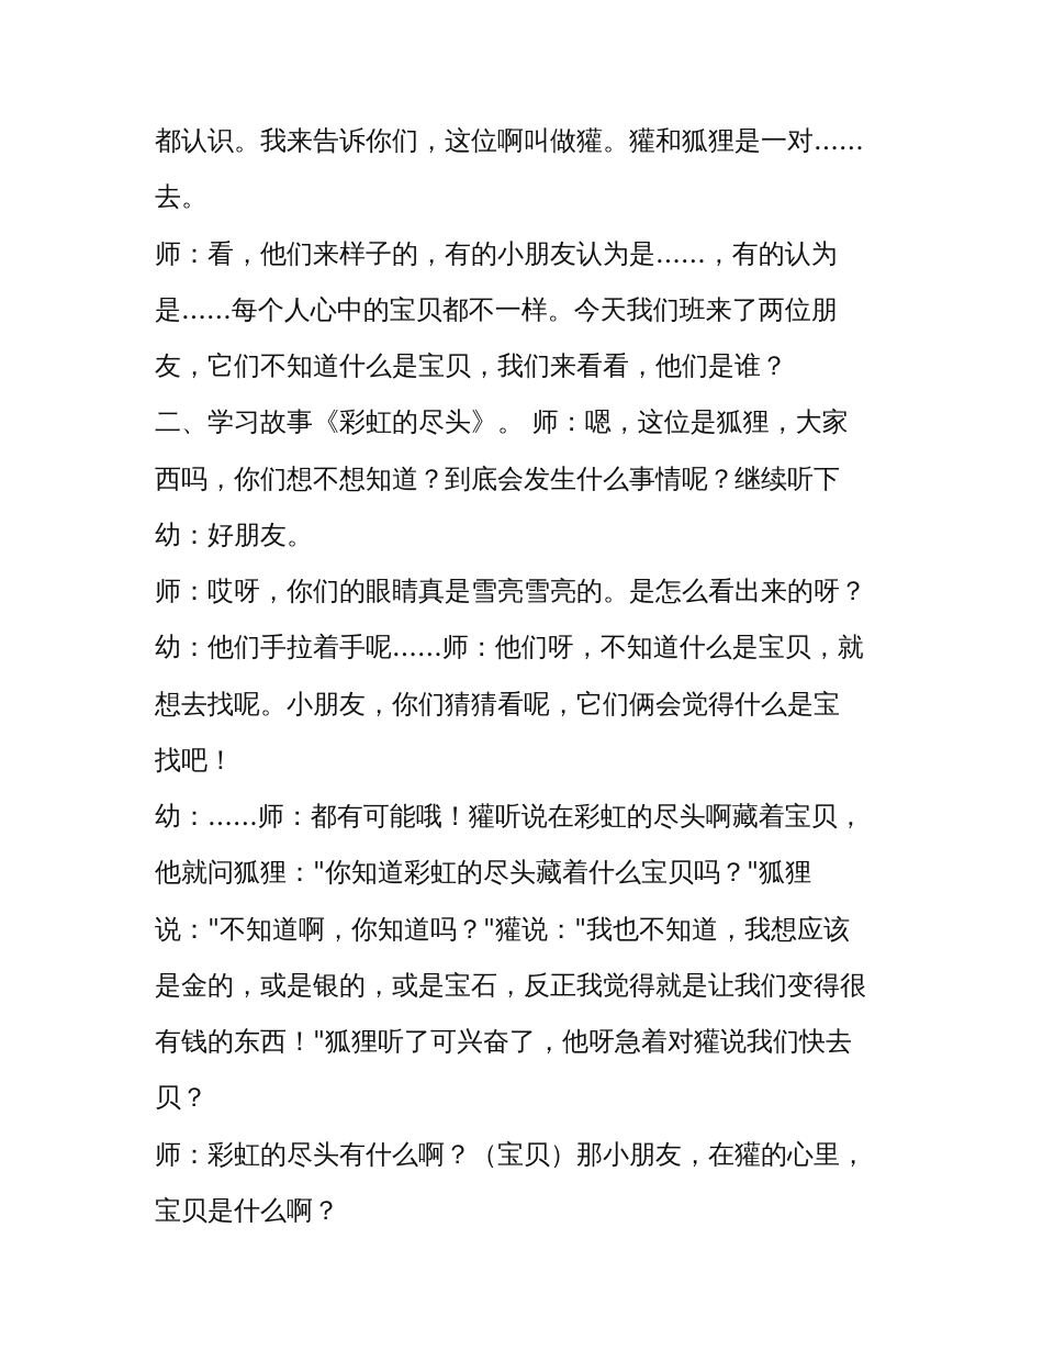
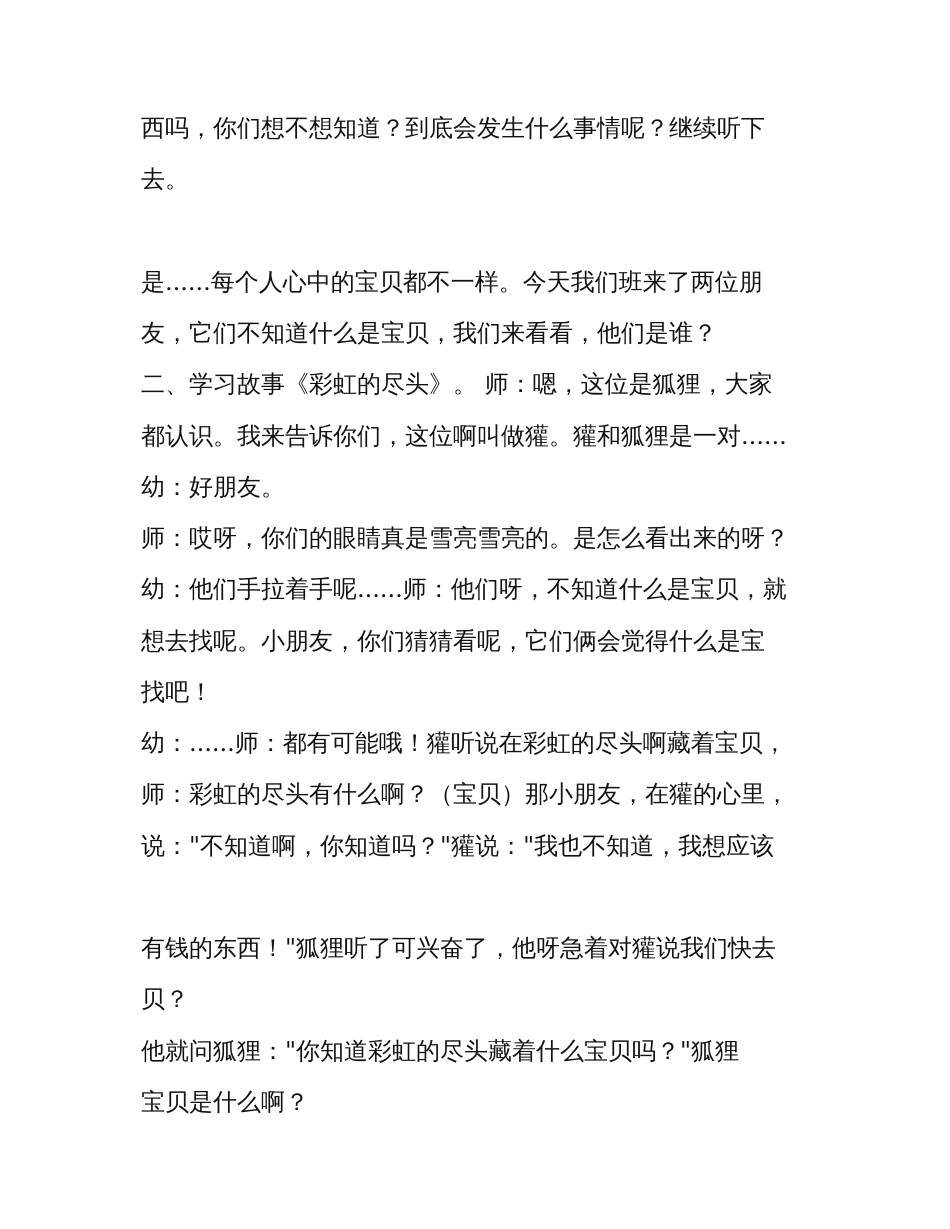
- 都认识。我来告诉你们，这位啊叫做獾。獾和狐狸是一对......
+ 西吗，你们想不想知道？到底会发生什么事情呢？继续听下
  去。
- 师：看，他们来样子的，有的小朋友认为是......，有的认为
  是......每个人心中的宝贝都不一样。今天我们班来了两位朋
  友，它们不知道什么是宝贝，我们来看看，他们是谁？
  二、学习故事《彩虹的尽头》。 师：嗯，这位是狐狸，大家
- 西吗，你们想不想知道？到底会发生什么事情呢？继续听下
+ 都认识。我来告诉你们，这位啊叫做獾。獾和狐狸是一对......
  幼：好朋友。
  师：哎呀，你们的眼睛真是雪亮雪亮的。是怎么看出来的呀？
  幼：他们手拉着手呢......师：他们呀，不知道什么是宝贝，就
  想去找呢。小朋友，你们猜猜看呢，它们俩会觉得什么是宝
  找吧！
  幼：......师：都有可能哦！獾听说在彩虹的尽头啊藏着宝贝，
- 他就问狐狸："你知道彩虹的尽头藏着什么宝贝吗？"狐狸
+ 师：彩虹的尽头有什么啊？（宝贝）那小朋友，在獾的心里，
  说："不知道啊，你知道吗？"獾说："我也不知道，我想应该
- 是金的，或是银的，或是宝石，反正我觉得就是让我们变得很
  有钱的东西！"狐狸听了可兴奋了，他呀急着对獾说我们快去
  贝？
- 师：彩虹的尽头有什么啊？（宝贝）那小朋友，在獾的心里，
+ 他就问狐狸："你知道彩虹的尽头藏着什么宝贝吗？"狐狸
  宝贝是什么啊？
